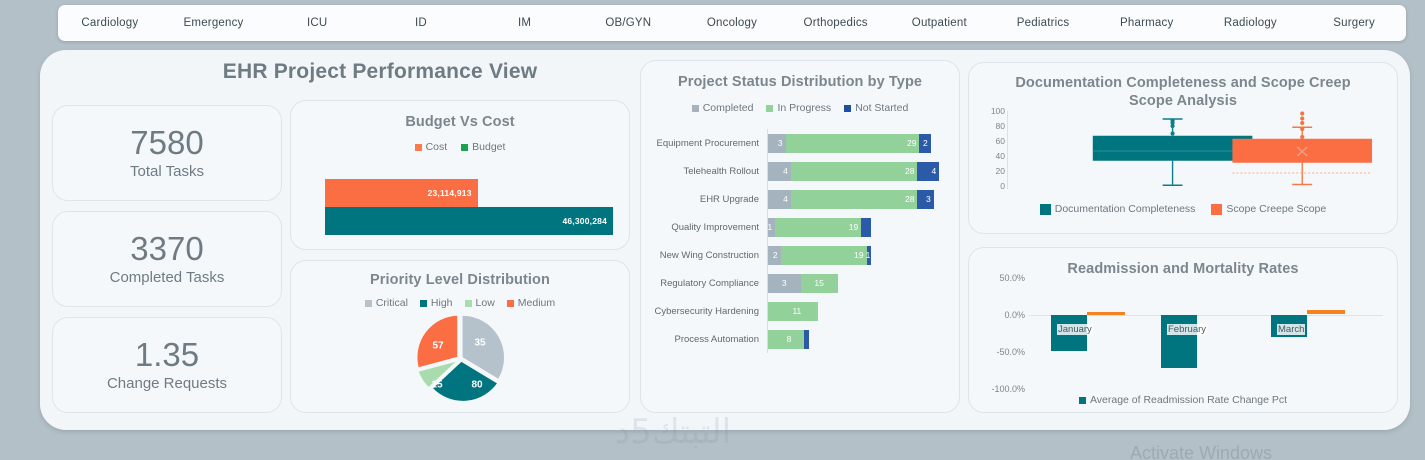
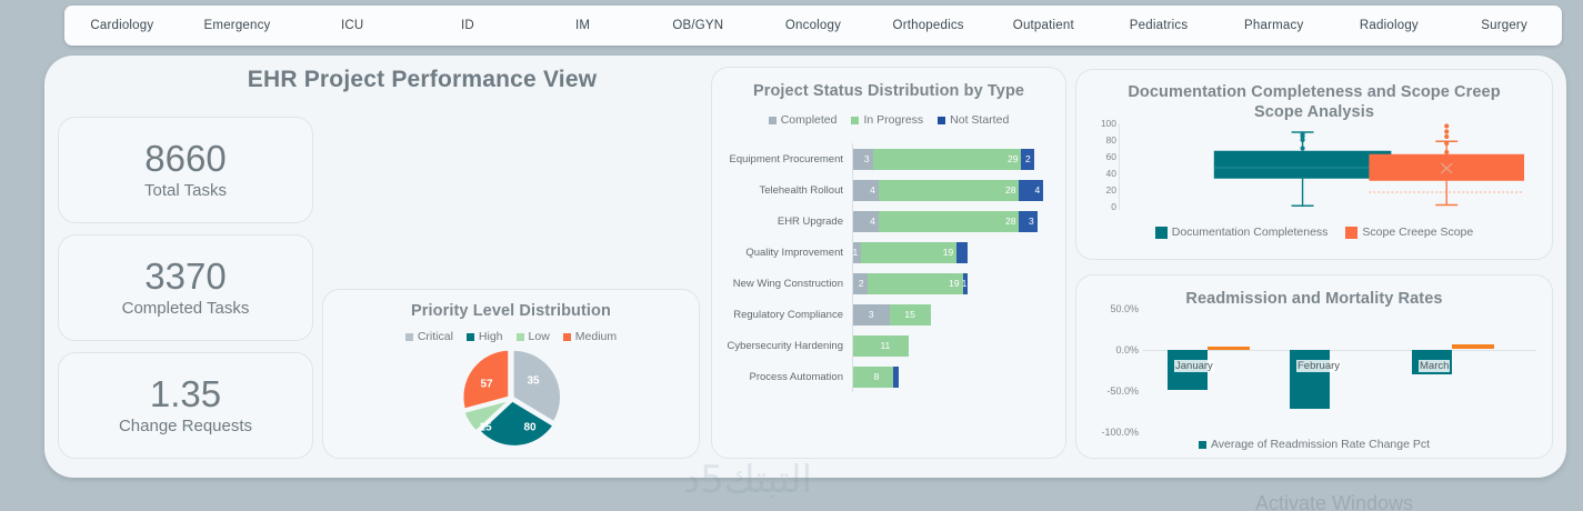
  Cardiology
  Emergency
  ICU
  ID
  IM
  OB/GYN
  Oncology
  Orthopedics
  Outpatient
  Pediatrics
  Pharmacy
  Radiology
  Surgery
  EHR Project Performance View
- 7580
+ 8660
  Total Tasks
  3370
  Completed Tasks
  1.35
  Change Requests
- Budget Vs Cost
- Cost
- Budget
- 23,114,913
- 46,300,284
  Priority Level Distribution
  Critical
  High
  Low
  Medium
  35
  80
  15
  57
  Project Status Distribution by Type
  Completed
  In Progress
  Not Started
  Equipment Procurement
  3
  29
  2
  Telehealth Rollout
  4
  28
  4
  EHR Upgrade
  4
  28
  3
  Quality Improvement
  1
  19
  New Wing Construction
  2
  19
  1
  Regulatory Compliance
  3
  15
  Cybersecurity Hardening
  11
  Process Automation
  8
  Documentation Completeness and Scope Creep Scope Analysis
  100
  80
  60
  40
  20
  0
  Documentation Completeness
  Scope Creepe Scope
  Readmission and Mortality Rates
  50.0%
  0.0%
  -50.0%
  -100.0%
  January
  February
  March
  Average of Readmission Rate Change Pct
  التبتك5د
